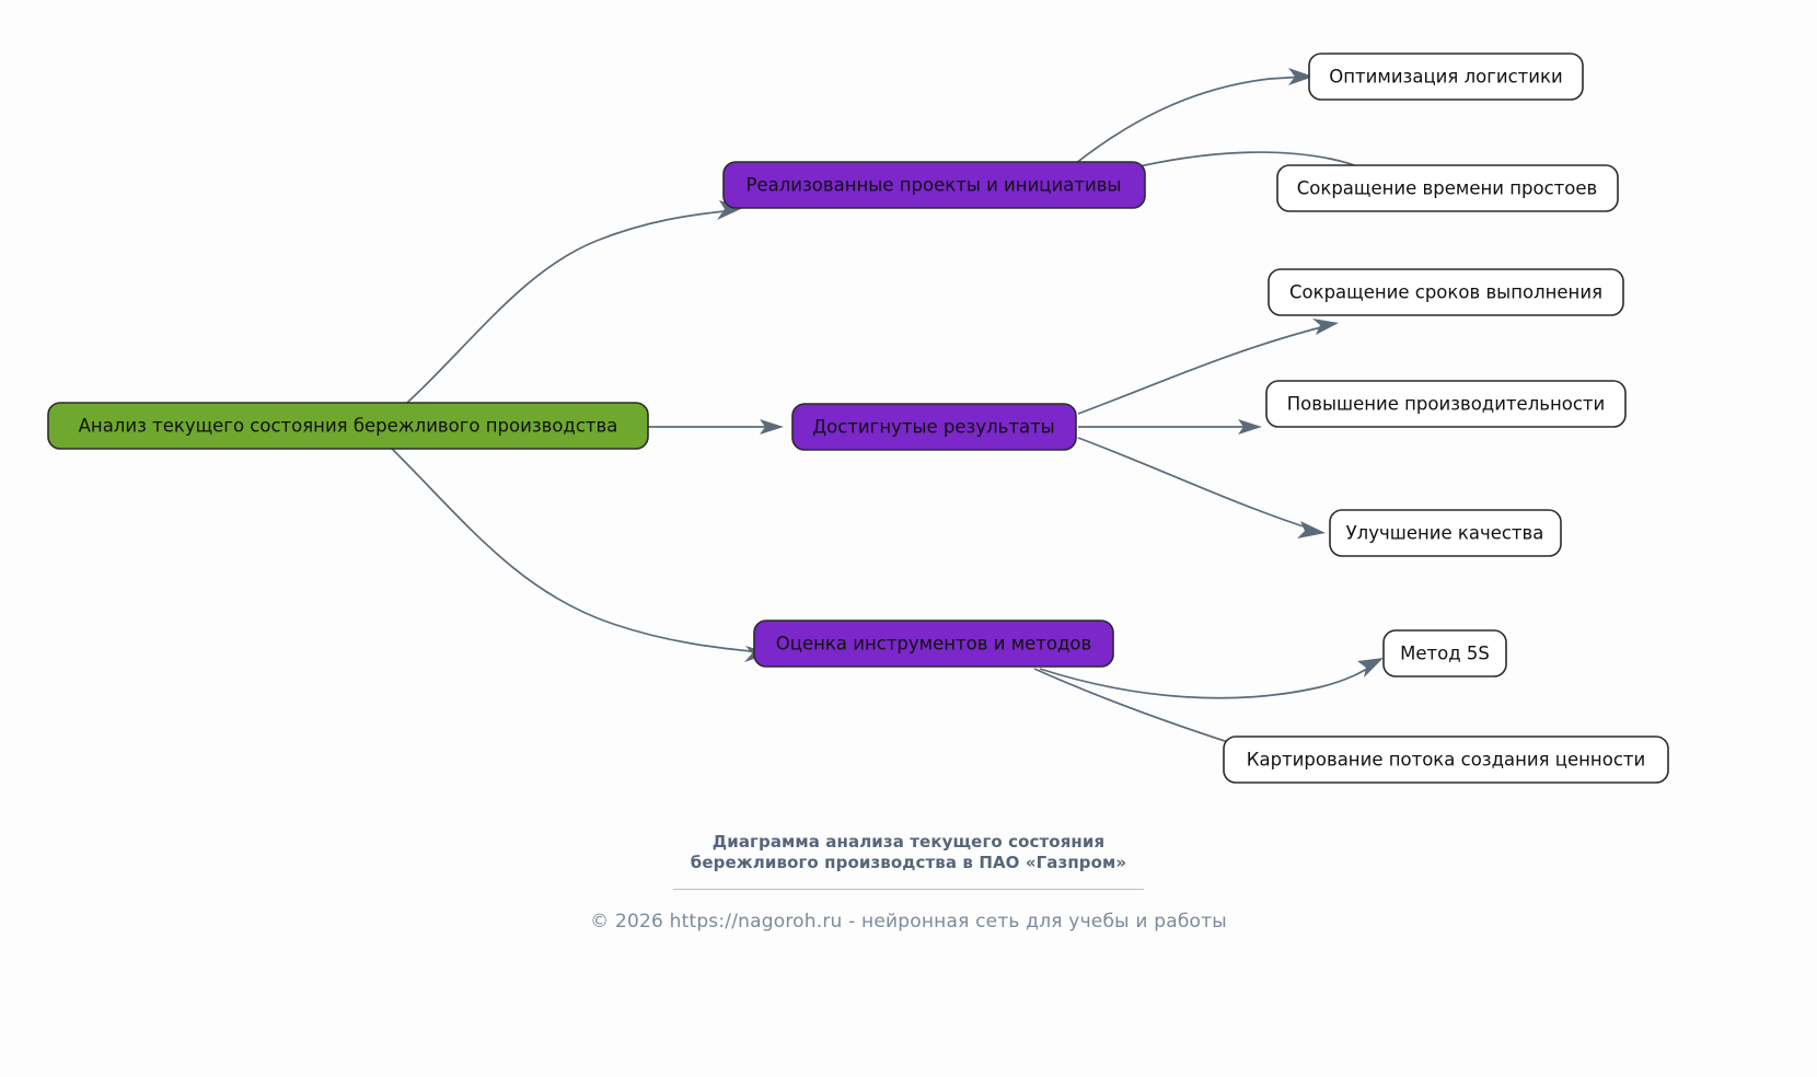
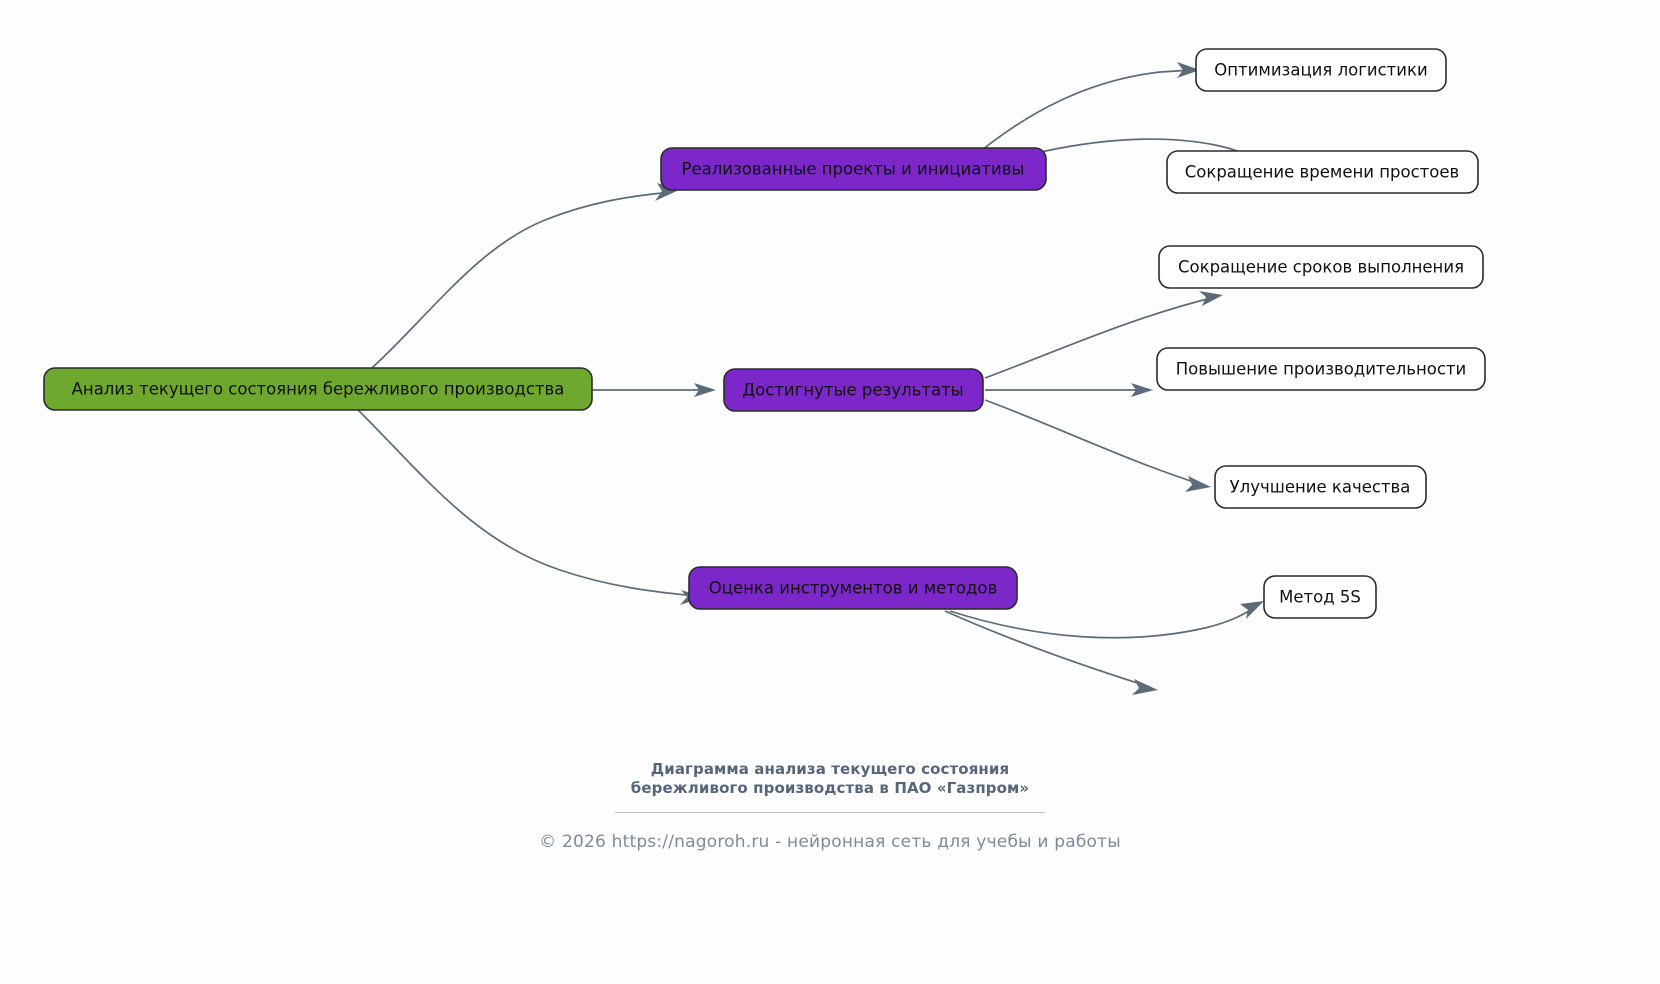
  Анализ текущего состояния бережливого производства
  Реализованные проекты и инициативы
  Достигнутые результаты
  Оценка инструментов и методов
  Оптимизация логистики
  Сокращение времени простоев
  Сокращение сроков выполнения
  Повышение производительности
  Улучшение качества
  Метод 5S
- Картирование потока создания ценности
  Диаграмма анализа текущего состояния
  бережливого производства в ПАО «Газпром»
  © 2026 https://nagoroh.ru - нейронная сеть для учебы и работы
